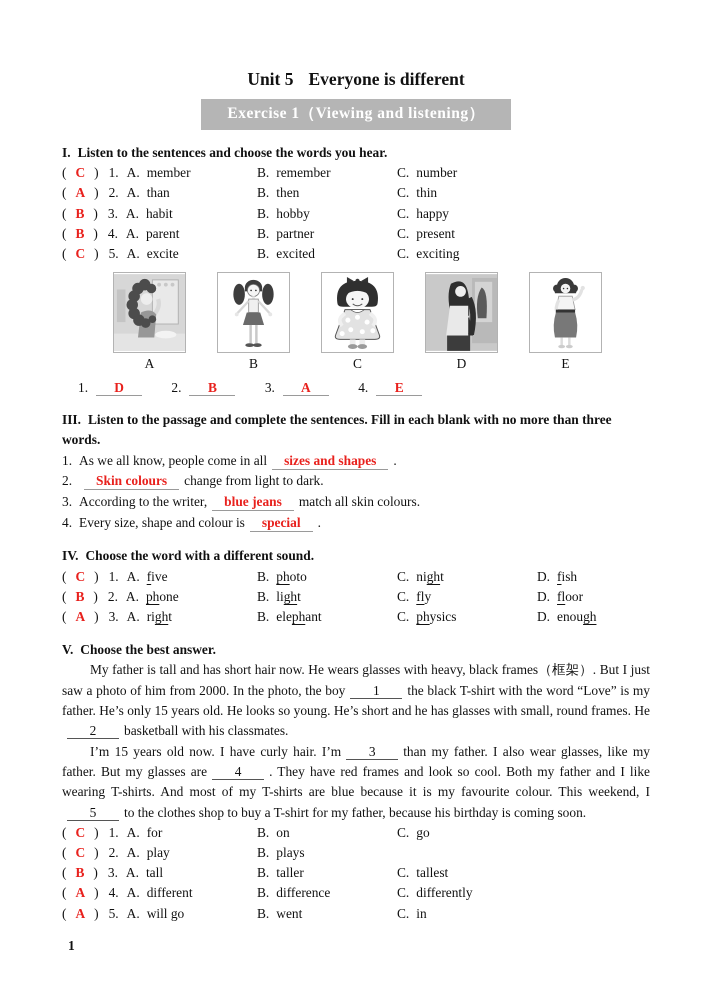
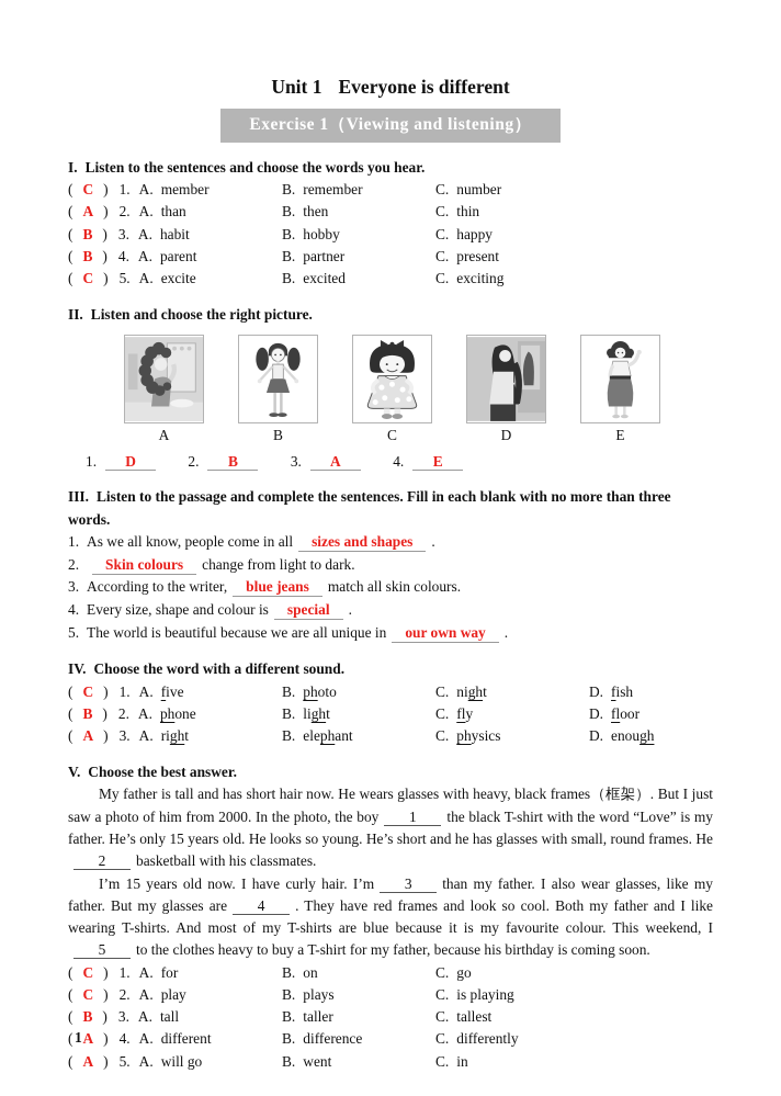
- Unit 5 Everyone is different
+ Unit 1 Everyone is different
  Exercise 1（Viewing and listening）
  I. Listen to the sentences and choose the words you hear.
  ( C ) 1. A. member
  B. remember
  C. number
  ( A ) 2. A. than
  B. then
  C. thin
  ( B ) 3. A. habit
  B. hobby
  C. happy
  ( B ) 4. A. parent
  B. partner
  C. present
  ( C ) 5. A. excite
  B. excited
  C. exciting
+ II. Listen and choose the right picture.
  A
  B
  C
  D
  E
  1. D 2. B 3. A 4. E
  III. Listen to the passage and complete the sentences. Fill in each blank with no more than three words.
  1. As we all know, people come in all sizes and shapes .
  2. Skin colours change from light to dark.
  3. According to the writer, blue jeans match all skin colours.
  4. Every size, shape and colour is special .
+ 5. The world is beautiful because we are all unique in our own way .
  IV. Choose the word with a different sound.
  ( C ) 1. A. five
  B. photo
  C. night
  D. fish
  ( B ) 2. A. phone
  B. light
  C. fly
  D. floor
  ( A ) 3. A. right
  B. elephant
  C. physics
  D. enough
  V. Choose the best answer.
  My father is tall and has short hair now. He wears glasses with heavy, black frames（框架）. But I just saw a photo of him from 2000. In the photo, the boy 1 the black T-shirt with the word “Love” is my father. He’s only 15 years old. He looks so young. He’s short and he has glasses with small, round frames. He2 basketball with his classmates.
- I’m 15 years old now. I have curly hair. I’m 3 than my father. I also wear glasses, like my father. But my glasses are 4 . They have red frames and look so cool. Both my father and I like wearing T-shirts. And most of my T-shirts are blue because it is my favourite colour. This weekend, I5 to the clothes shop to buy a T-shirt for my father, because his birthday is coming soon.
+ I’m 15 years old now. I have curly hair. I’m 3 than my father. I also wear glasses, like my father. But my glasses are 4 . They have red frames and look so cool. Both my father and I like wearing T-shirts. And most of my T-shirts are blue because it is my favourite colour. This weekend, I5 to the clothes heavy to buy a T-shirt for my father, because his birthday is coming soon.
  ( C ) 1. A. for
  B. on
  C. go
  ( C ) 2. A. play
  B. plays
+ C. is playing
  ( B ) 3. A. tall
  B. taller
  C. tallest
  ( A ) 4. A. different
  B. difference
  C. differently
  ( A ) 5. A. will go
  B. went
  C. in
  1
